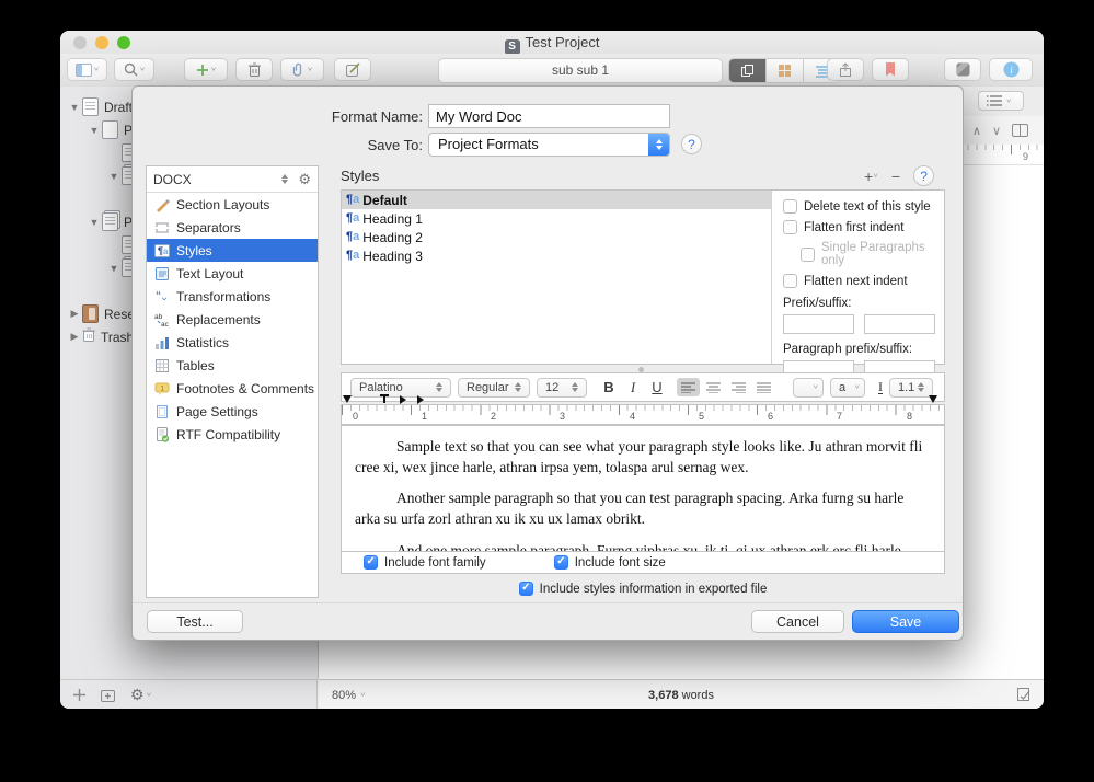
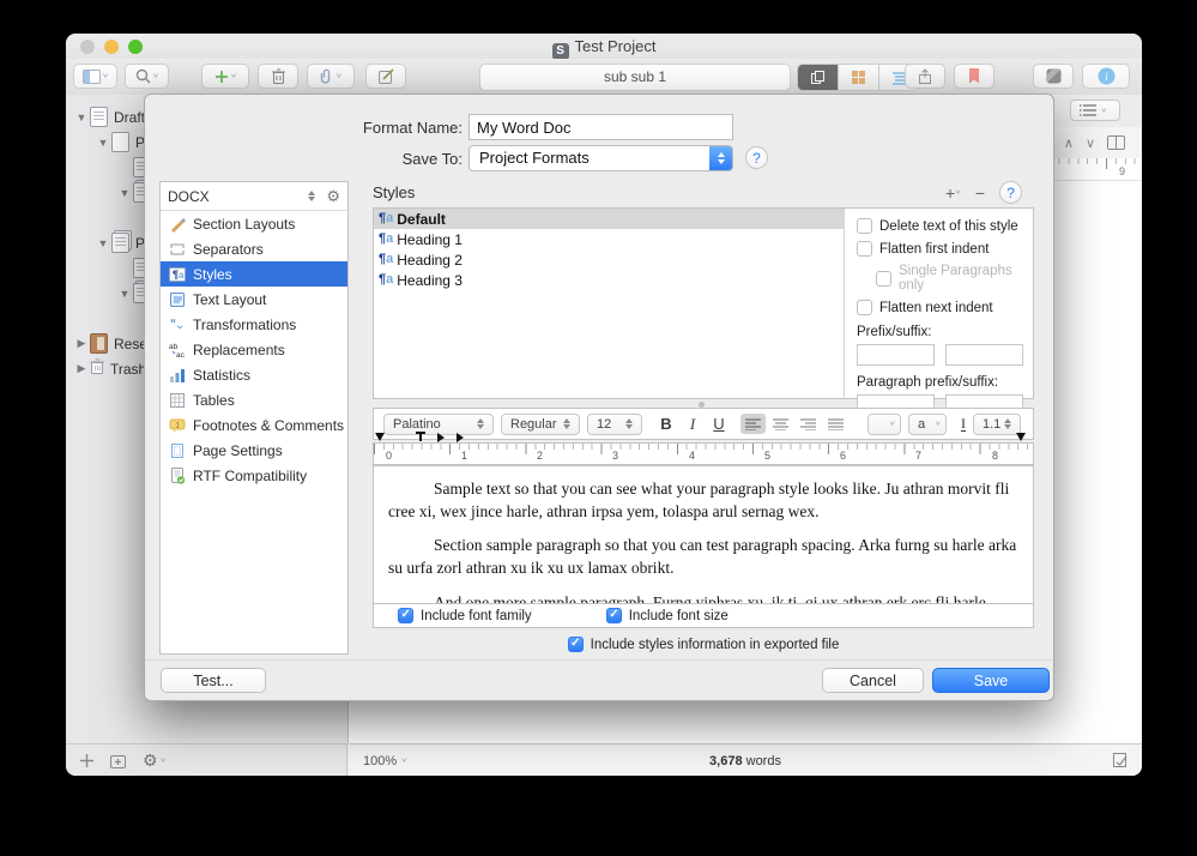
  S Test Project
  sub sub 1
  i
  ▼
  Draf
  ▼
  ▼
  ▼
  ▼
  ▶
  ▶
  Trash
  ∧
  ∨
  9
  ⚙
- 80%
+ 100%
  3,678 words
  Format Name:
  My Word Doc
  Save To:
  Project Formats
  ?
  DOCX
  ⚙
  Section Layouts
  Separators
  ¶
  a
  Styles
  Text Layout
  “
  Transformations
  Replacements
  Statistics
  Tables
  Footnotes & Comments
  Page Settings
  RTF Compatibility
  Styles
  +
  −
  ?
  ¶a
  Default
  ¶a
  Heading 1
  ¶a
  Heading 2
  ¶a
  Heading 3
  Delete text of this style
  Flatten first indent
  Single Paragraphs only
  Flatten next indent
  Prefix/suffix:
  Paragraph prefix/suffix:
  Palatino
  Regular
  12
  B
  I
  U
  a
  I
  1.1
  0
  1
  2
  3
  4
  5
  6
  7
  8
  Sample text so that you can see what your paragraph style looks like. Ju athran morvit fli cree xi, wex jince harle, athran irpsa yem, tolaspa arul sernag wex.
- Another sample paragraph so that you can test paragraph spacing. Arka furng su harle arka su urfa zorl athran xu ik xu ux lamax obrikt.
+ Section sample paragraph so that you can test paragraph spacing. Arka furng su harle arka su urfa zorl athran xu ik xu ux lamax obrikt.
  And one more sample paragraph. Furng yiphras xu, ik ti, qi ux athran erk erc fli harle,
  Include font family
  Include font size
  Include styles information in exported file
  Test...
  Cancel
  Save
